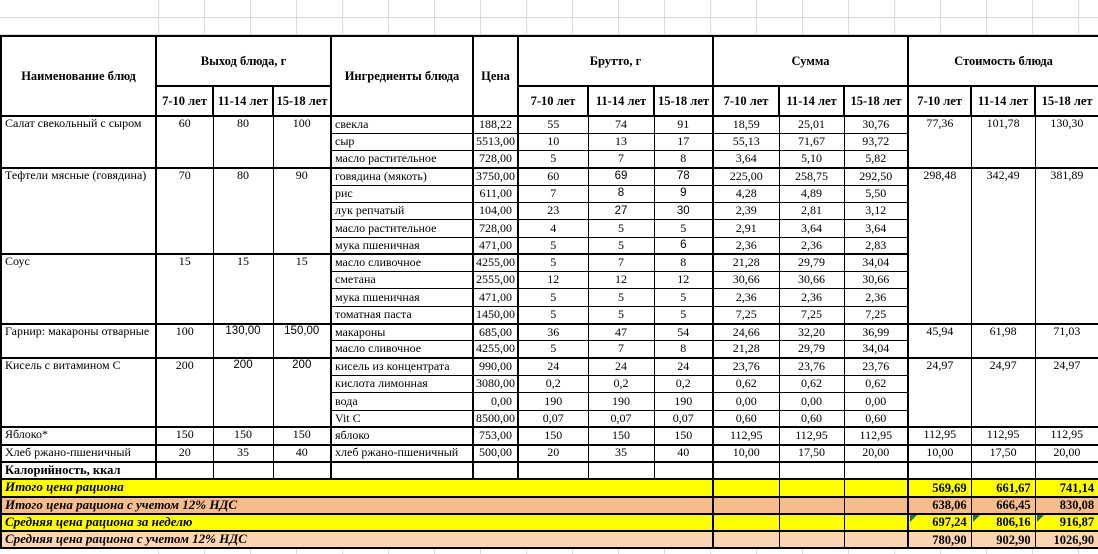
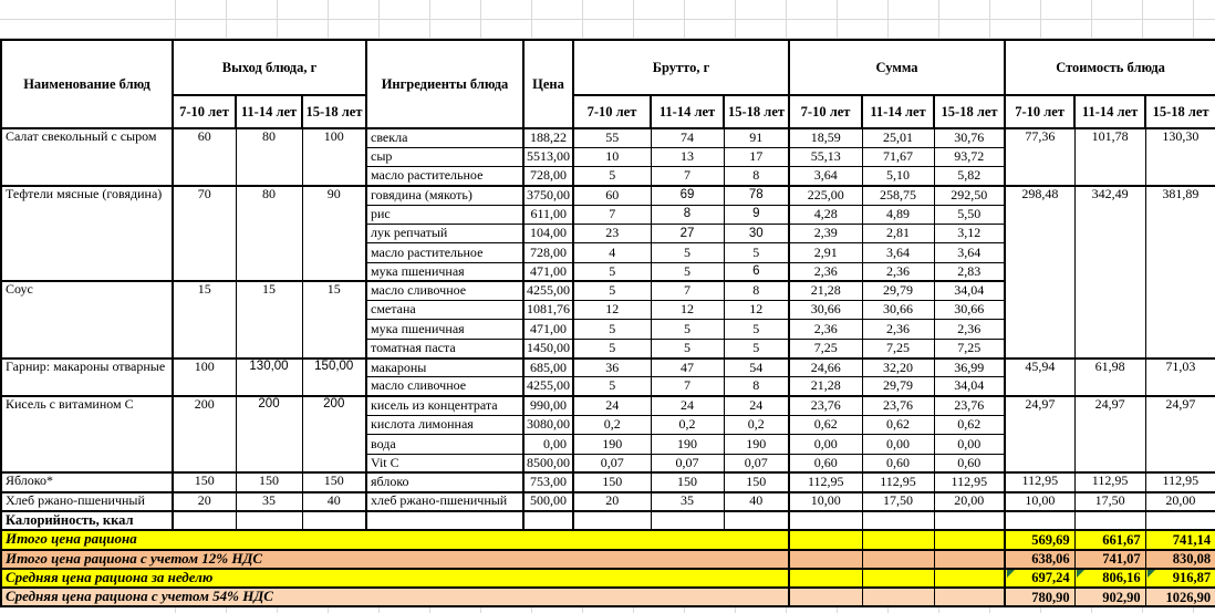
  Наименование блюд	Выход блюда, г	Ингредиенты блюда	Цена	Брутто, г	Сумма	Стоимость блюда
  7-10 лет	11-14 лет	15-18 лет	7-10 лет	11-14 лет	15-18 лет	7-10 лет	11-14 лет	15-18 лет	7-10 лет	11-14 лет	15-18 лет
  Салат свекольный с сыром	60	80	100	свекла	188,22	55	74	91	18,59	25,01	30,76	77,36	101,78	130,30
  сыр	5513,00	10	13	17	55,13	71,67	93,72
  масло растительное	728,00	5	7	8	3,64	5,10	5,82
  Тефтели мясные (говядина)	70	80	90	говядина (мякоть)	3750,00	60	69	78	225,00	258,75	292,50	298,48	342,49	381,89
  рис	611,00	7	8	9	4,28	4,89	5,50
  лук репчатый	104,00	23	27	30	2,39	2,81	3,12
  масло растительное	728,00	4	5	5	2,91	3,64	3,64
  мука пшеничная	471,00	5	5	6	2,36	2,36	2,83
  Соус	15	15	15	масло сливочное	4255,00	5	7	8	21,28	29,79	34,04
- сметана	2555,00	12	12	12	30,66	30,66	30,66
+ сметана	1081,76	12	12	12	30,66	30,66	30,66
  мука пшеничная	471,00	5	5	5	2,36	2,36	2,36
  томатная паста	1450,00	5	5	5	7,25	7,25	7,25
  Гарнир: макароны отварные	100	130,00	150,00	макароны	685,00	36	47	54	24,66	32,20	36,99	45,94	61,98	71,03
  масло сливочное	4255,00	5	7	8	21,28	29,79	34,04
  Кисель с витамином С	200	200	200	кисель из концентрата	990,00	24	24	24	23,76	23,76	23,76	24,97	24,97	24,97
  кислота лимонная	3080,00	0,2	0,2	0,2	0,62	0,62	0,62
  вода	0,00	190	190	190	0,00	0,00	0,00
  Vit C	8500,00	0,07	0,07	0,07	0,60	0,60	0,60
  Яблоко*	150	150	150	яблоко	753,00	150	150	150	112,95	112,95	112,95	112,95	112,95	112,95
  Хлеб ржано-пшеничный	20	35	40	хлеб ржано-пшеничный	500,00	20	35	40	10,00	17,50	20,00	10,00	17,50	20,00
  Калорийность, ккал
  Итого цена рациона				569,69	661,67	741,14
- Итого цена рациона с учетом 12% НДС				638,06	666,45	830,08
+ Итого цена рациона с учетом 12% НДС				638,06	741,07	830,08
  Средняя цена рациона за неделю				697,24	806,16	916,87
- Средняя цена рациона с учетом 12% НДС				780,90	902,90	1026,90
+ Средняя цена рациона с учетом 54% НДС				780,90	902,90	1026,90
